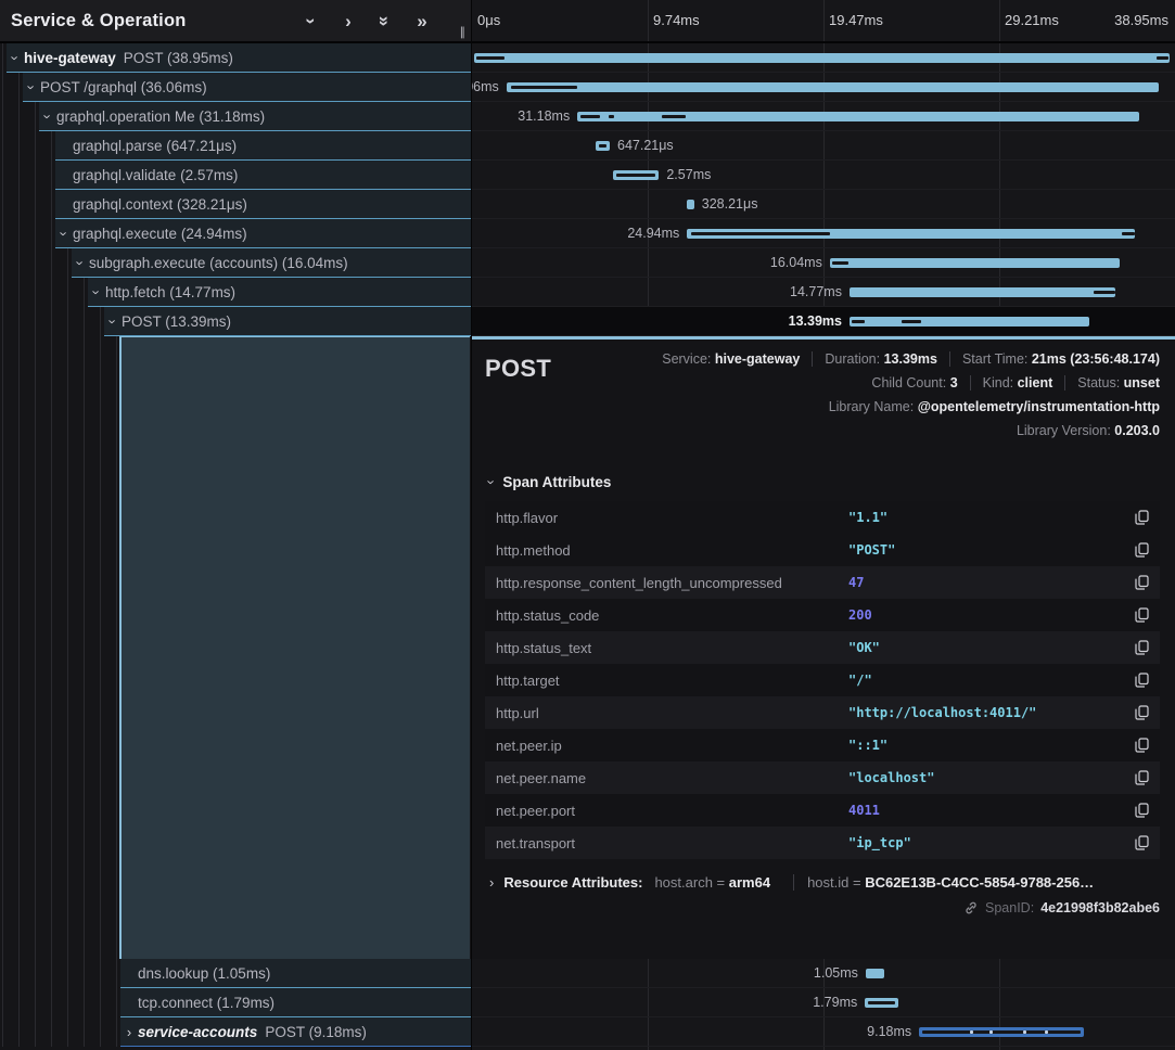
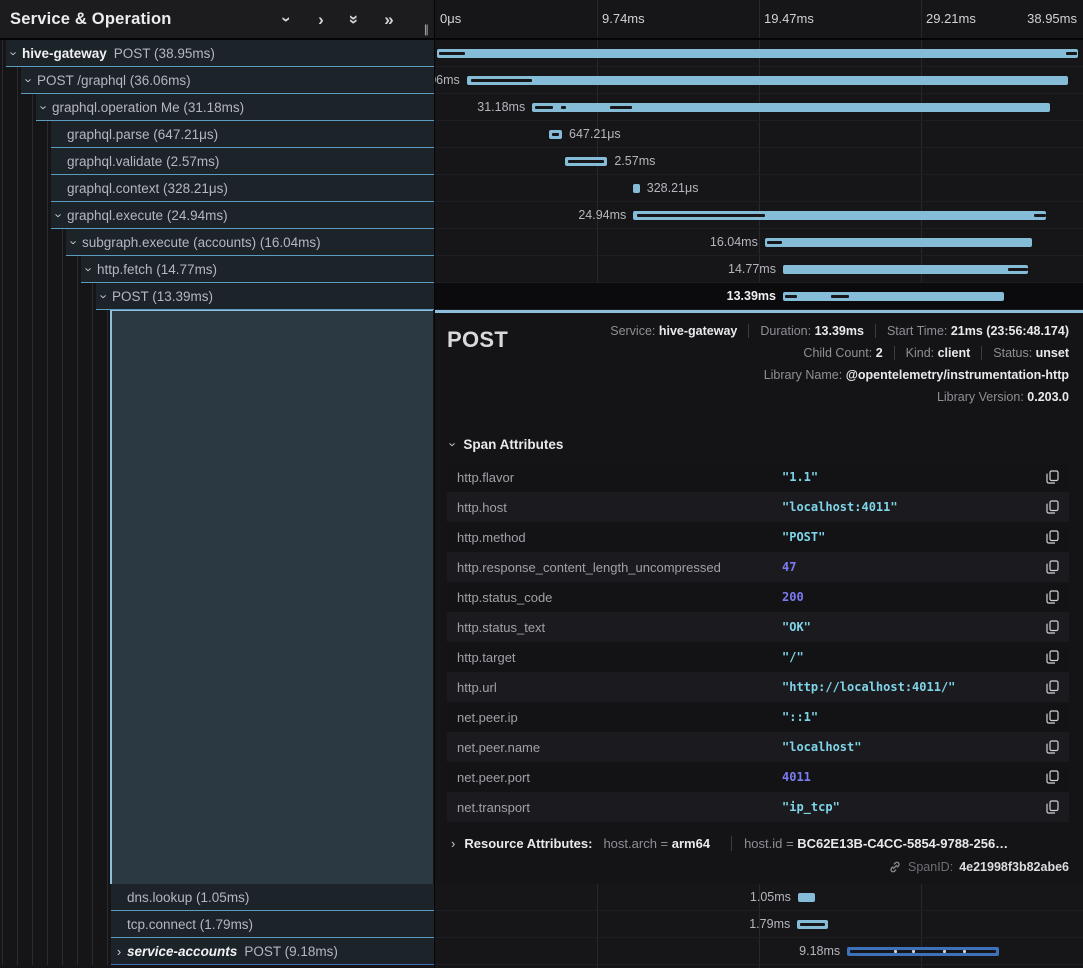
  Service & Operation
  ›
  »
  ∥
  hive-gateway
  POST (38.95ms)
  POST /graphql (36.06ms)
  graphql.operation Me (31.18ms)
  graphql.parse (647.21μs)
  graphql.validate (2.57ms)
  graphql.context (328.21μs)
  graphql.execute (24.94ms)
  subgraph.execute (accounts) (16.04ms)
  http.fetch (14.77ms)
  POST (13.39ms)
  dns.lookup (1.05ms)
  tcp.connect (1.79ms)
  ›
  service-accounts
  POST (9.18ms)
  0μs
  9.74ms
  19.47ms
  29.21ms
  38.95ms
  31.18ms
  647.21μs
  2.57ms
  328.21μs
  24.94ms
  16.04ms
  14.77ms
  13.39ms
  POST
  Service: hive-gateway Duration: 13.39ms Start Time: 21ms (23:56:48.174)
- Child Count: 3 Kind: client Status: unset
+ Child Count: 2 Kind: client Status: unset
  Library Name: @opentelemetry/instrumentation-http
  Library Version: 0.203.0
  Span Attributes
  http.flavor
  "1.1"
+ http.host
+ "localhost:4011"
  http.method
  "POST"
  http.response_content_length_uncompressed
  47
  http.status_code
  200
  http.status_text
  "OK"
  http.target
  "/"
  http.url
  "http://localhost:4011/"
  net.peer.ip
  "::1"
  net.peer.name
  "localhost"
  net.peer.port
  4011
  net.transport
  "ip_tcp"
  ›
  Resource Attributes:
  host.arch = arm64
  host.id = BC62E13B-C4CC-5854-9788-256…
  SpanID:
  4e21998f3b82abe6
  1.05ms
  1.79ms
  9.18ms
